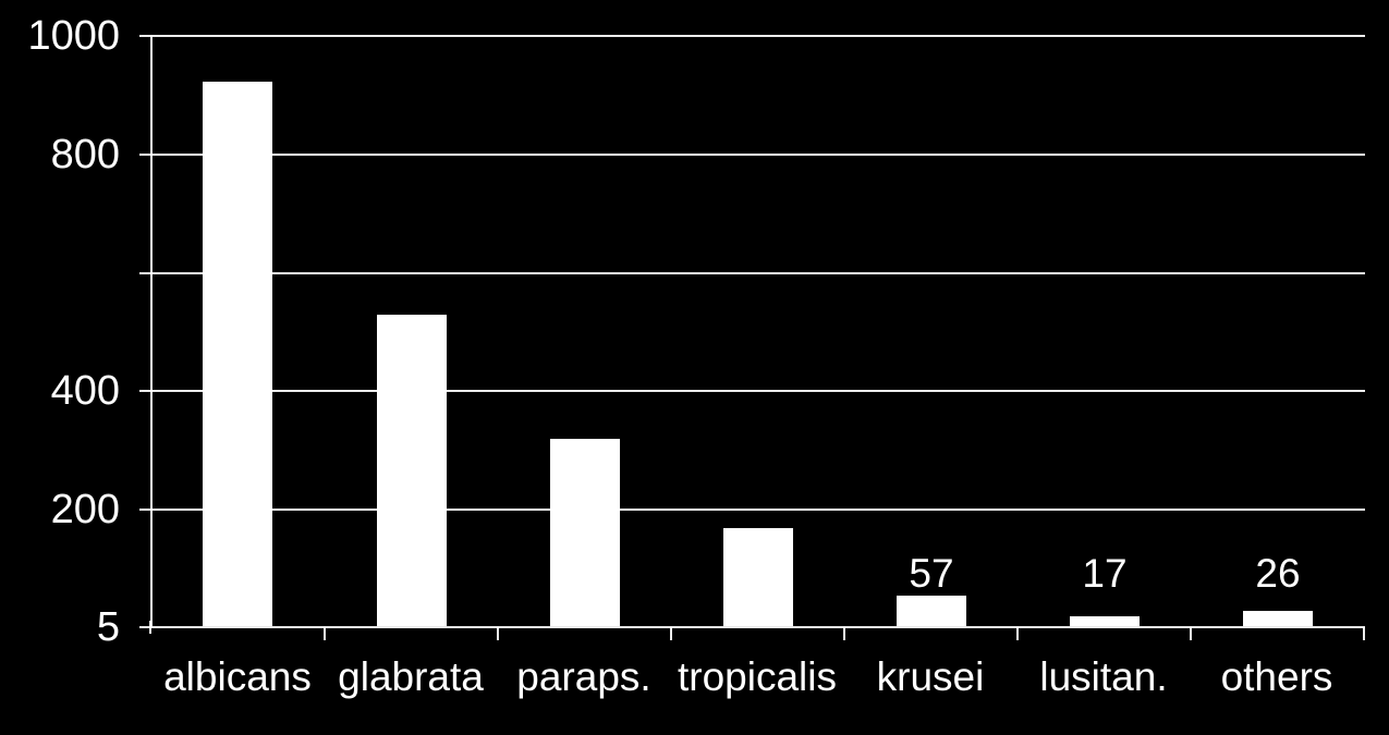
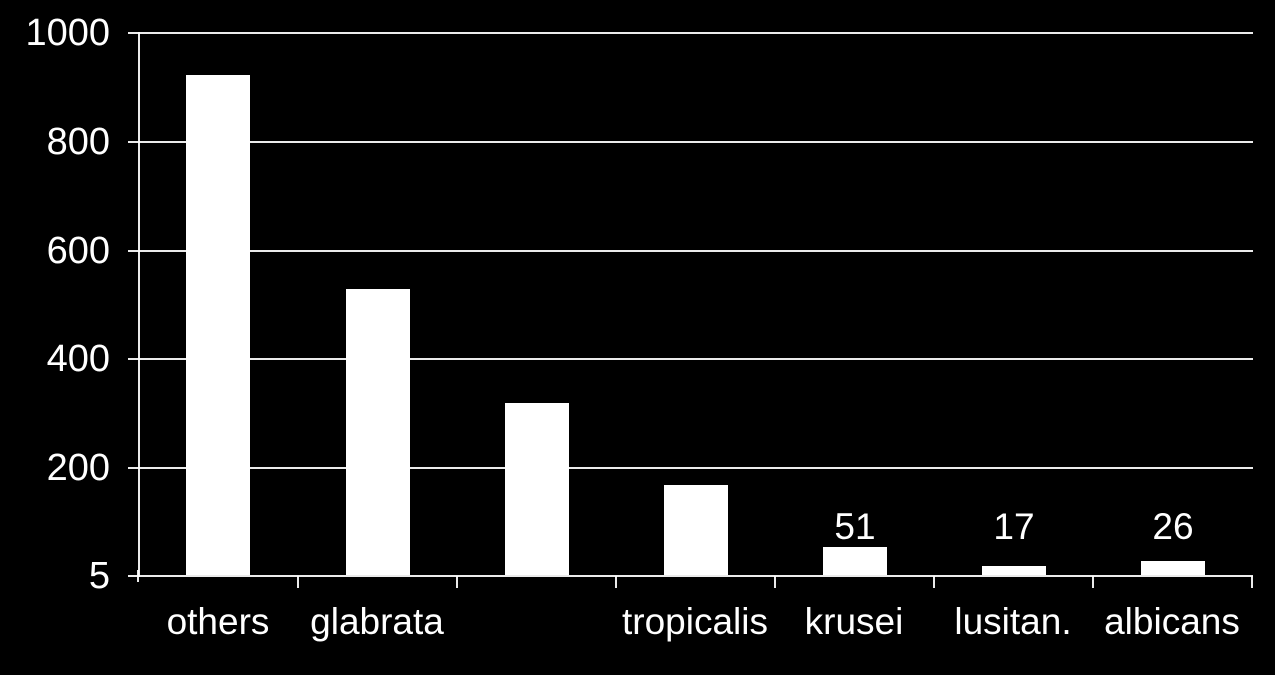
  1000
  800
+ 600
  400
  200
  5
- 57
+ 51
  17
  26
- albicans
+ others
  glabrata
- paraps.
  tropicalis
  krusei
  lusitan.
- others
+ albicans
